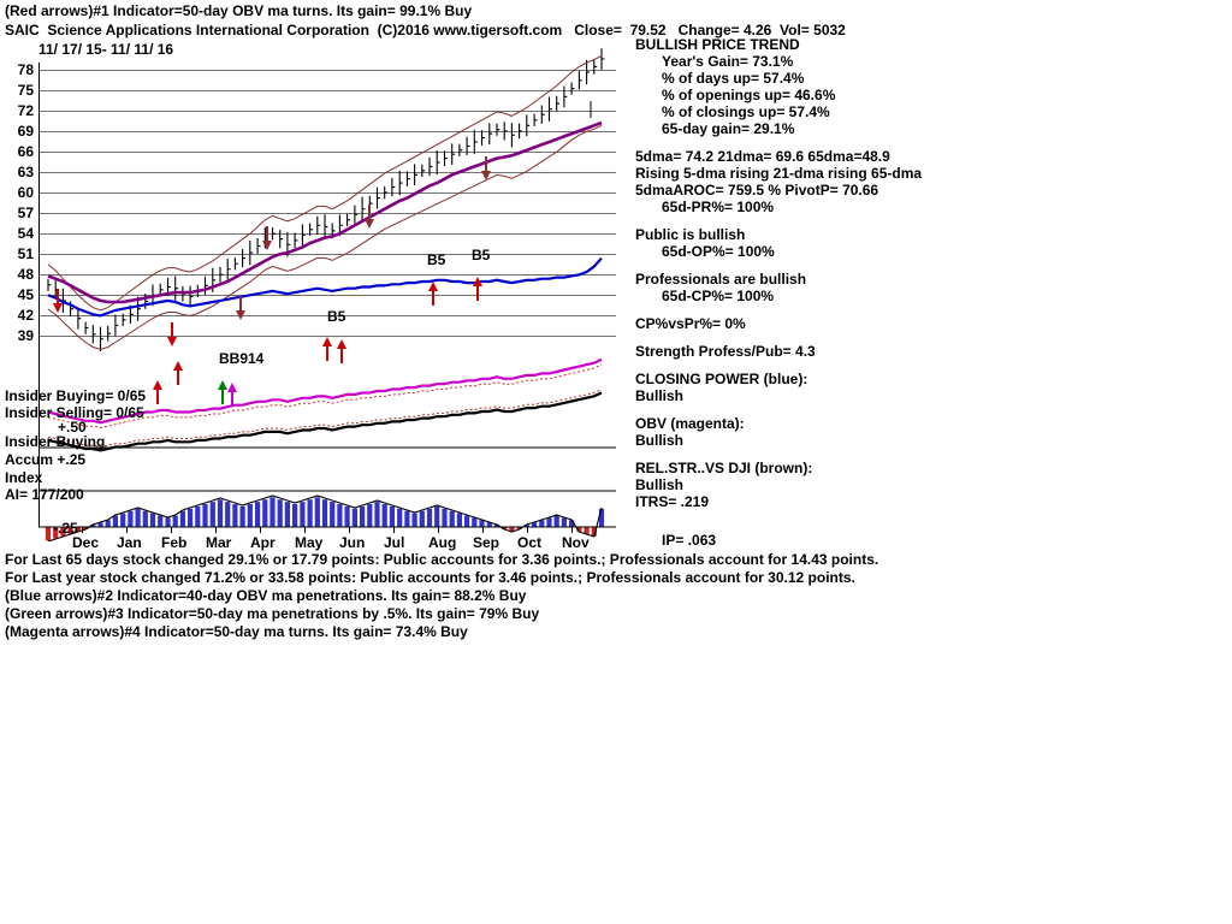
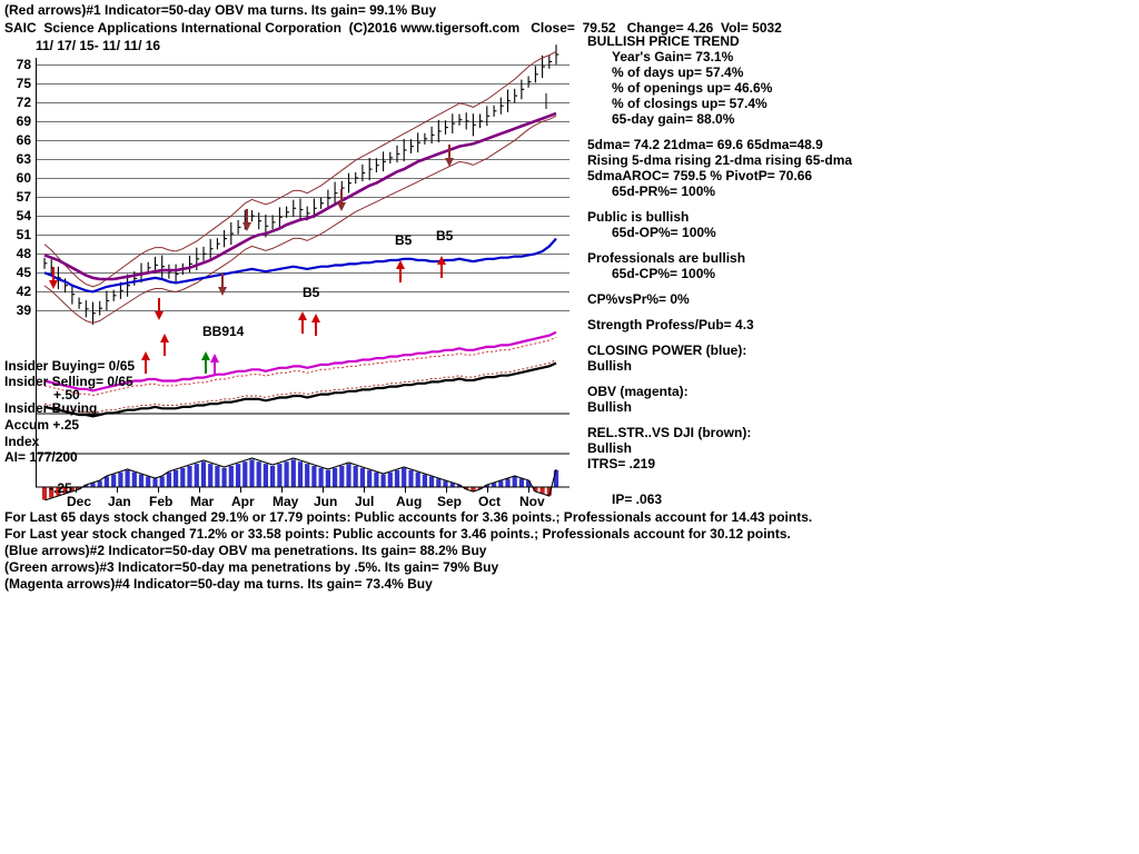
  (Red arrows)#1 Indicator=50-day OBV ma turns. Its gain= 99.1% Buy
  SAIC Science Applications International Corporation (C)2016 www.tigersoft.com Close= 79.52 Change= 4.26 Vol= 5032
  11/ 17/ 15- 11/ 11/ 16
  78
  75
  72
  69
  66
  63
  60
  57
  54
  51
  48
  45
  42
  39
  Dec
  Jan
  Feb
  Mar
  Apr
  May
  Jun
  Jul
  Aug
  Sep
  Oct
  Nov
  Insider Buying= 0/65
  Insider Selling= 0/65
  Insider Buying
  +.50
  Accum +.25
  Index
  AI= 177/200
  -.25
  B5
  B5
  B5
  BB914
  BULLISH PRICE TREND
  Year's Gain= 73.1%
  % of days up= 57.4%
  % of openings up= 46.6%
  % of closings up= 57.4%
- 65-day gain= 29.1%
+ 65-day gain= 88.0%
  5dma= 74.2 21dma= 69.6 65dma=48.9
  Rising 5-dma rising 21-dma rising 65-dma
  5dmaAROC= 759.5 % PivotP= 70.66
  65d-PR%= 100%
  Public is bullish
  65d-OP%= 100%
  Professionals are bullish
  65d-CP%= 100%
  CP%vsPr%= 0%
  Strength Profess/Pub= 4.3
  CLOSING POWER (blue):
  Bullish
  OBV (magenta):
  Bullish
  REL.STR..VS DJI (brown):
  Bullish
  ITRS= .219
  IP= .063
  For Last 65 days stock changed 29.1% or 17.79 points: Public accounts for 3.36 points.; Professionals account for 14.43 points.
  For Last year stock changed 71.2% or 33.58 points: Public accounts for 3.46 points.; Professionals account for 30.12 points.
- (Blue arrows)#2 Indicator=40-day OBV ma penetrations. Its gain= 88.2% Buy
+ (Blue arrows)#2 Indicator=50-day OBV ma penetrations. Its gain= 88.2% Buy
  (Green arrows)#3 Indicator=50-day ma penetrations by .5%. Its gain= 79% Buy
  (Magenta arrows)#4 Indicator=50-day ma turns. Its gain= 73.4% Buy
